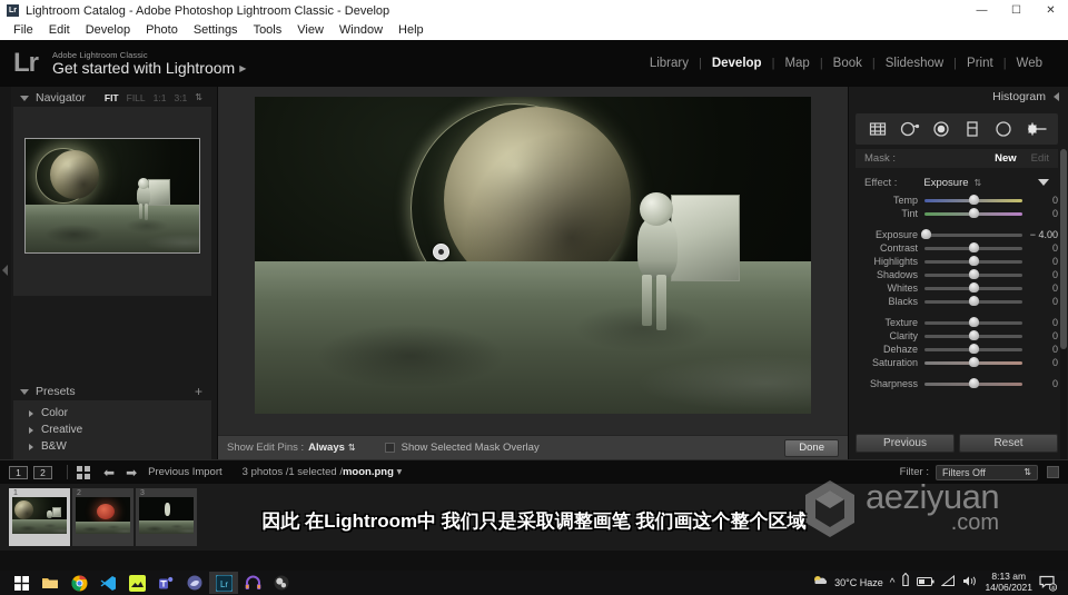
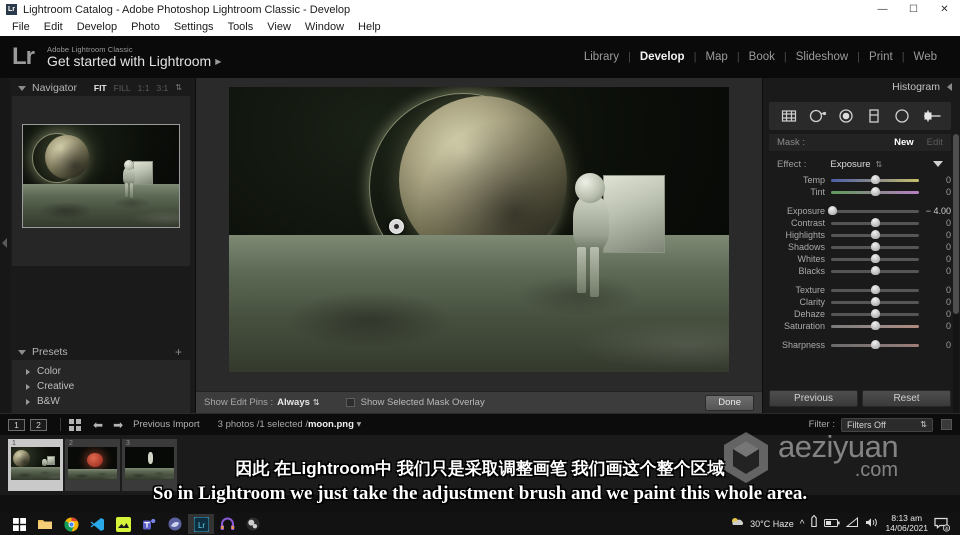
  Lightroom Catalog - Adobe Photoshop Lightroom Classic - Develop
  —
  ☐
  ✕
  File
  Edit
  Develop
  Photo
  Settings
  Tools
  View
  Window
  Help
  Lr
  Adobe Lightroom Classic
  Get started with Lightroom ▶
  Library
  |
  Develop
  |
  Map
  |
  Book
  |
  Slideshow
  |
  Print
  |
  Web
  Navigator
  FIT
  FILL
  1:1
  3:1
  ⇅
  Presets
  +
  Color
  Creative
  B&W
  Show Edit Pins :
  Always
  ⇅
  Show Selected Mask Overlay
  Done
  Histogram
  Mask :
  New
  Edit
  Effect :
  Exposure
  ⇅
  Temp
  0
  Tint
  0
  Exposure
  − 4.00
  Contrast
  0
  Highlights
  0
  Shadows
  0
  Whites
  0
  Blacks
  0
  Texture
  0
  Clarity
  0
  Dehaze
  0
  Saturation
  0
  Sharpness
  0
  Previous
  Reset
  1
  2
  ⬅
  ➡
  Previous Import
  3 photos /1 selected /moon.png ▾
  Filter :
  Filters Off
  ⇅
  aeziyuan
  .com
  因此 在Lightroom中 我们只是采取调整画笔 我们画这个整个区域
+ So in Lightroom we just take the adjustment brush and we paint this whole area.
  Lr
  30°C Haze
  ^
  8:13 am
  14/06/2021
